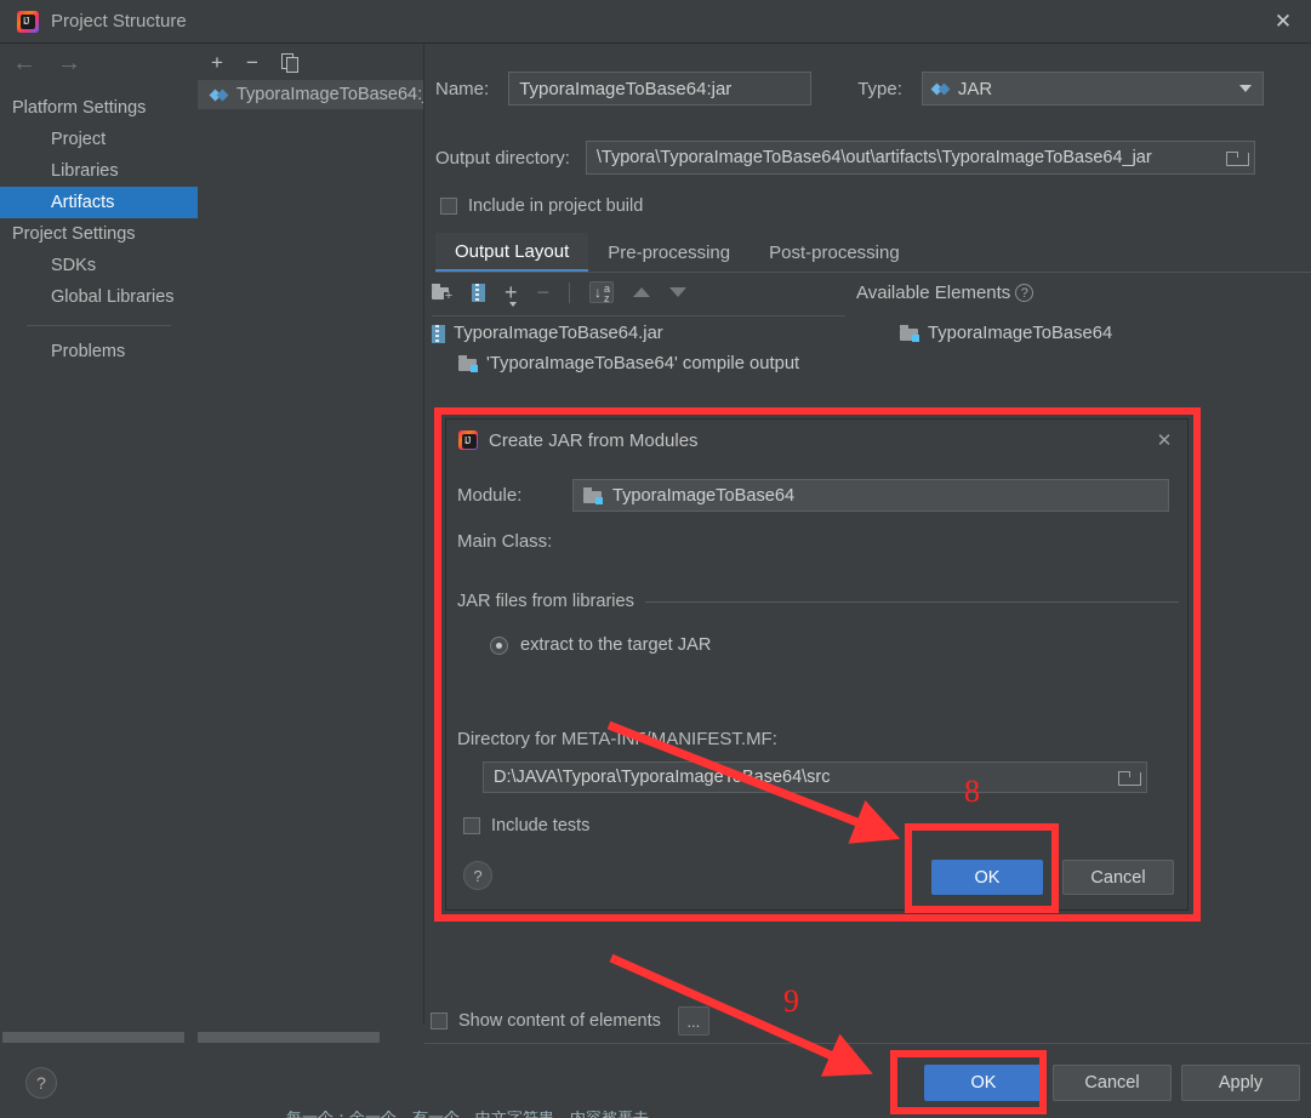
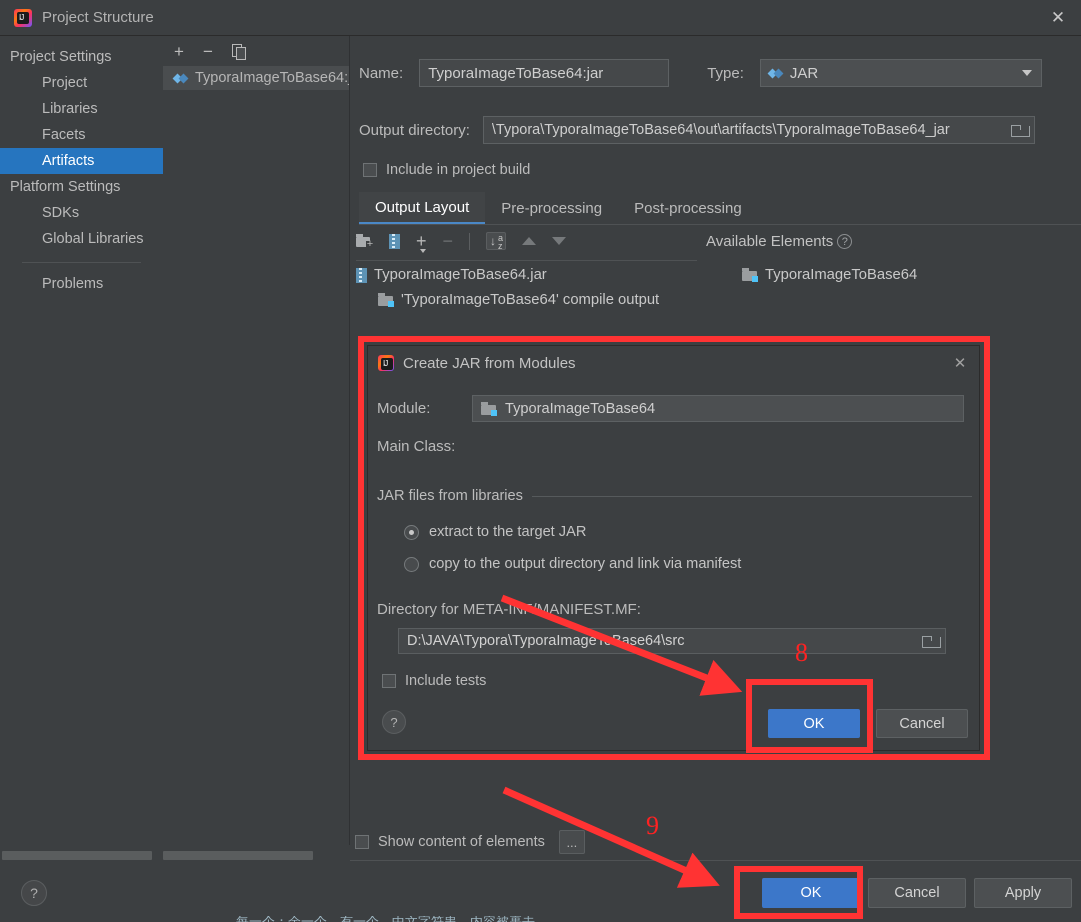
  IJ
  Project Structure
  ✕
- ←
- →
- Platform Settings
+ Project Settings
  Project
  Libraries
+ Facets
  Artifacts
- Project Settings
+ Platform Settings
  SDKs
  Global Libraries
  Problems
  ?
  +
  −
  TyporaImageToBase64:
  Name:
  TyporaImageToBase64:jar
  Type:
  JAR
  Output directory:
  \Typora\TyporaImageToBase64\out\artifacts\TyporaImageToBase64_jar
  Include in project build
  Output Layout
  Pre-processing
  Post-processing
  +
  +
  −
  ↓
  a
  z
  Available Elements
  ?
  TyporaImageToBase64.jar
  'TyporaImageToBase64' compile output
  TyporaImageToBase64
  IJ
  Create JAR from Modules
  ✕
  Module:
  TyporaImageToBase64
  Main Class:
  JAR files from libraries
  extract to the target JAR
+ copy to the output directory and link via manifest
  Directory for META-INMANIFEST.MF:
  D:\JAVA\Typora\TyporaImageTase64\src
  Include tests
  ?
  OK
  Cancel
  Show content of elements
  ...
  OK
  Cancel
  Apply
  8
  9
